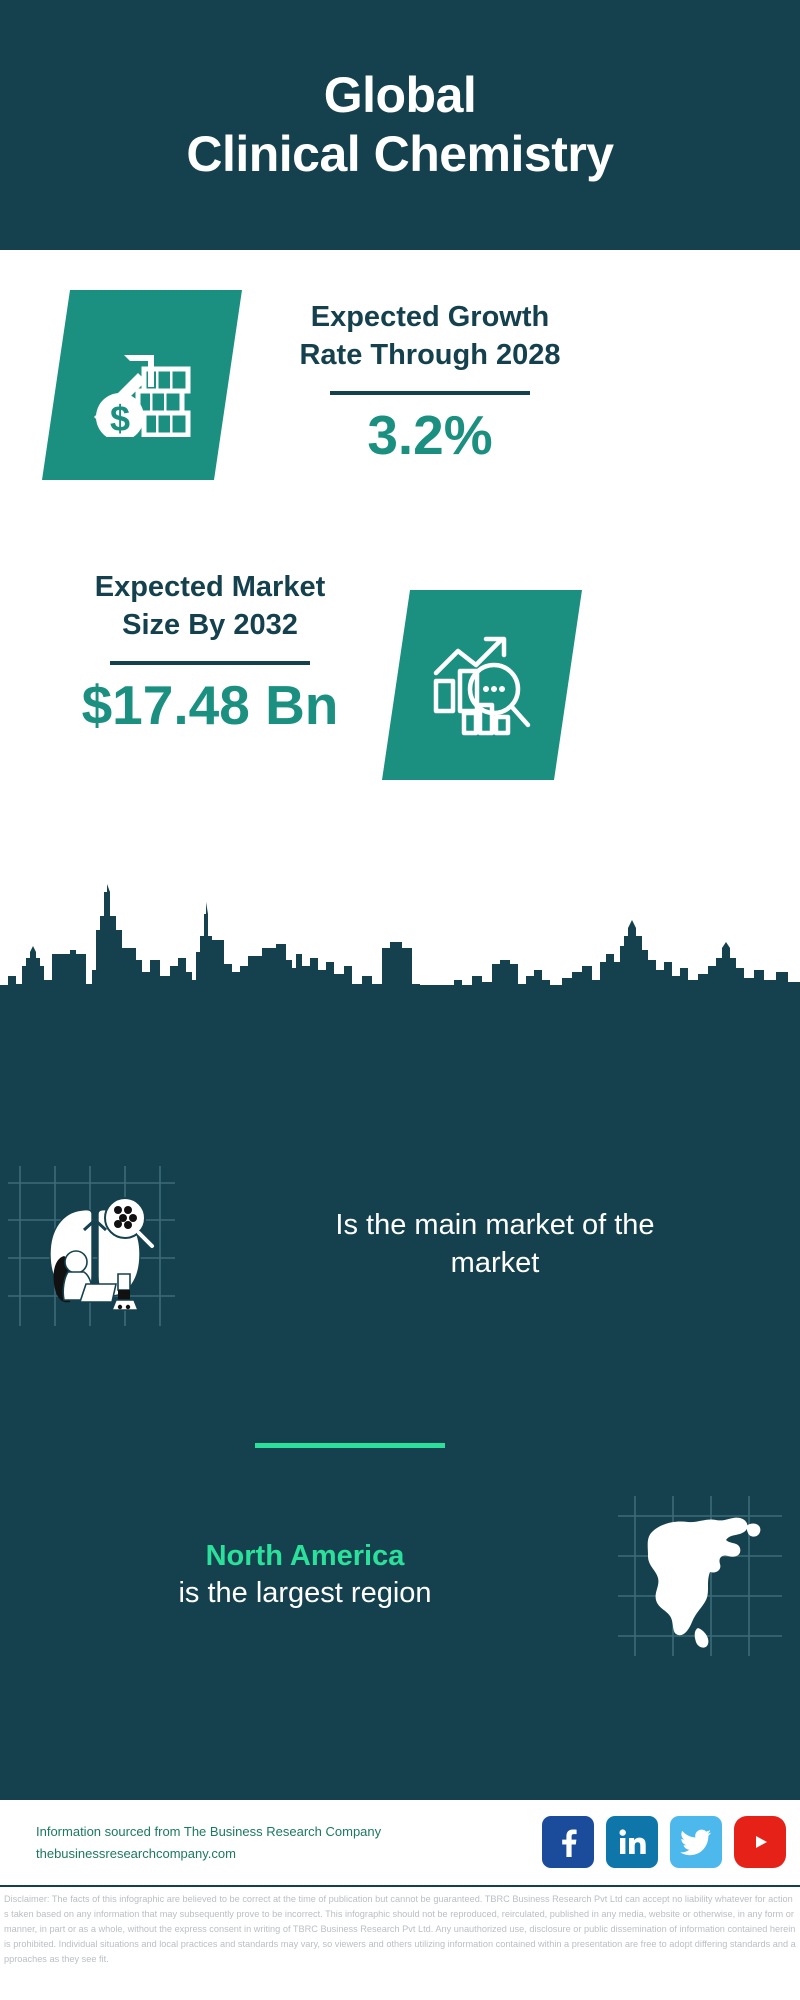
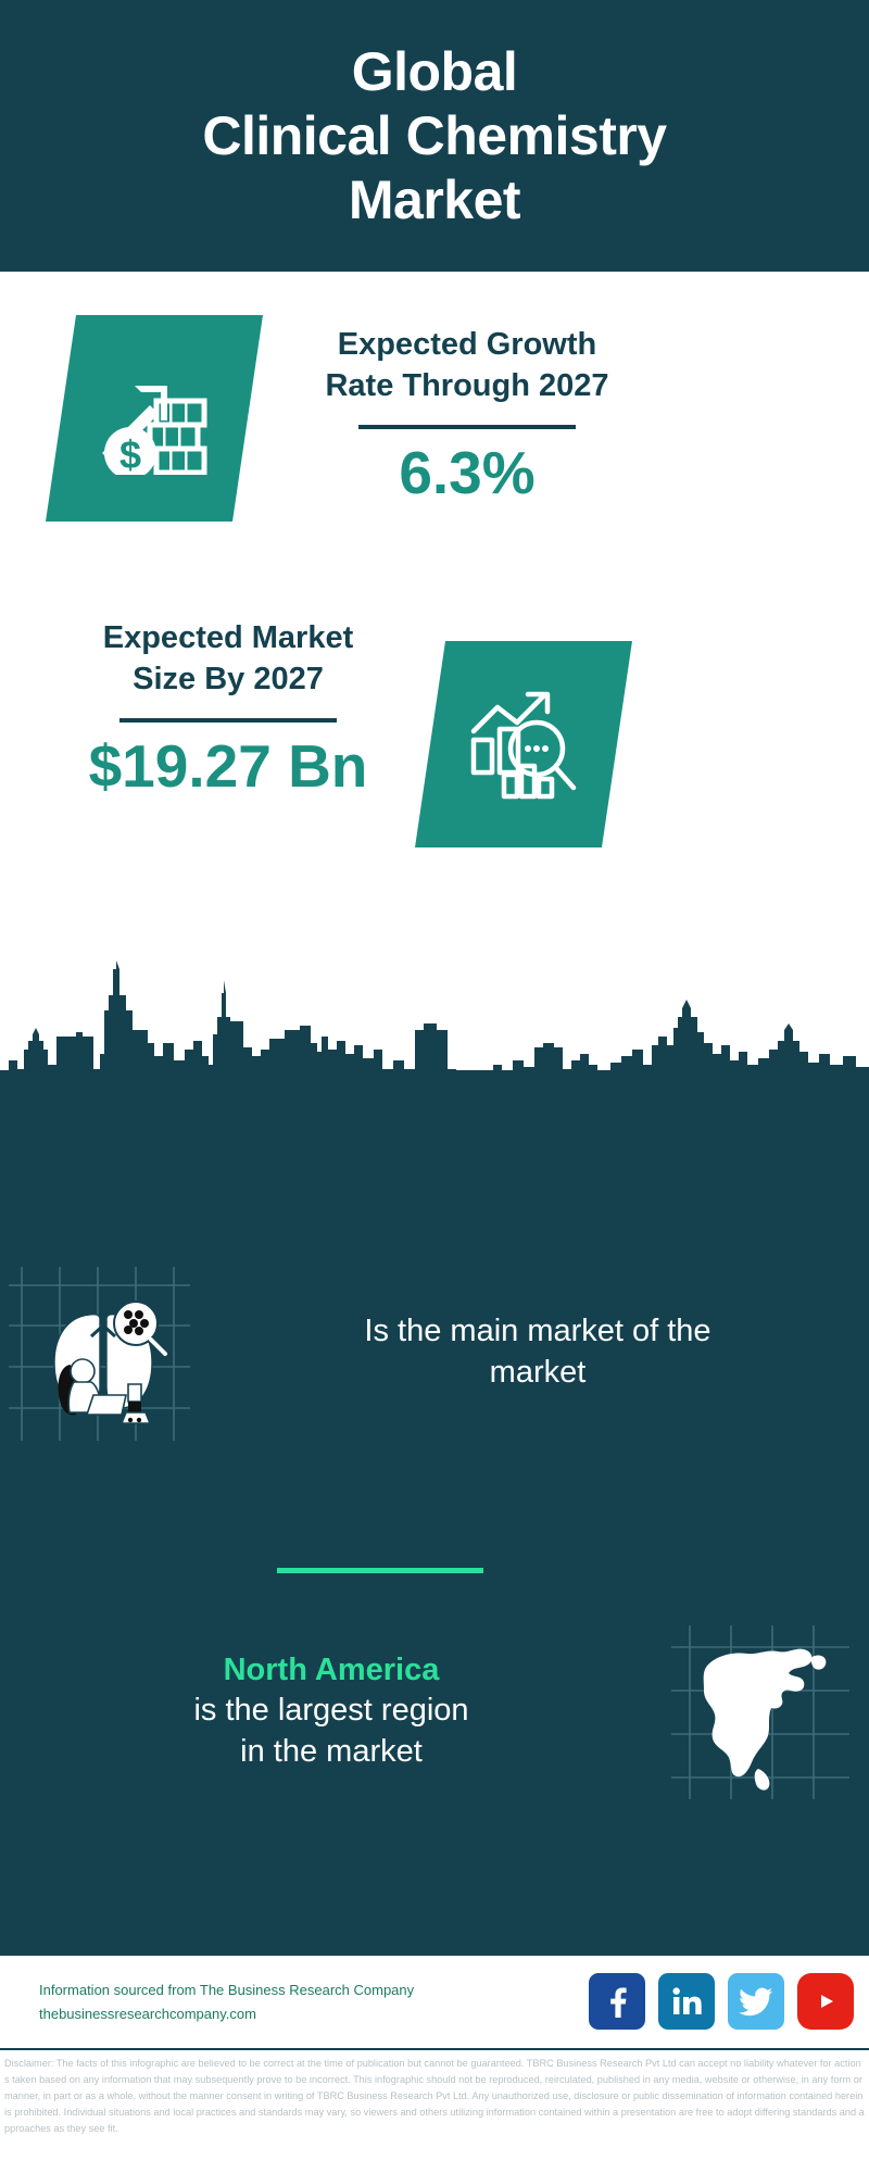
  Global
  Clinical Chemistry
+ Market
  $
  Expected Growth
- Rate Through 2028
+ Rate Through 2027
- 3.2%
+ 6.3%
  Expected Market
- Size By 2032
+ Size By 2027
- $17.48 Bn
+ $19.27 Bn
  Is the main market of the
  market
  North America
  is the largest region
+ in the market
  Information sourced from The Business Research Company
  thebusinessresearchcompany.com
- Disclaimer: The facts of this infographic are believed to be correct at the time of publication but cannot be guaranteed. TBRC Business Research Pvt Ltd can accept no liability whatever for actions taken based on any information that may subsequently prove to be incorrect. This infographic should not be reproduced, reirculated, published in any media, website or otherwise, in any form or manner, in part or as a whole, without the express consent in writing of TBRC Business Research Pvt Ltd. Any unauthorized use, disclosure or public dissemination of information contained herein is prohibited. Individual situations and local practices and standards may vary, so viewers and others utilizing information contained within a presentation are free to adopt differing standards and approaches as they see fit.
+ Disclaimer: The facts of this infographic are believed to be correct at the time of publication but cannot be guaranteed. TBRC Business Research Pvt Ltd can accept no liability whatever for actions taken based on any information that may subsequently prove to be incorrect. This infographic should not be reproduced, reirculated, published in any media, website or otherwise, in any form or manner, in part or as a whole, without the manner consent in writing of TBRC Business Research Pvt Ltd. Any unauthorized use, disclosure or public dissemination of information contained herein is prohibited. Individual situations and local practices and standards may vary, so viewers and others utilizing information contained within a presentation are free to adopt differing standards and approaches as they see fit.
